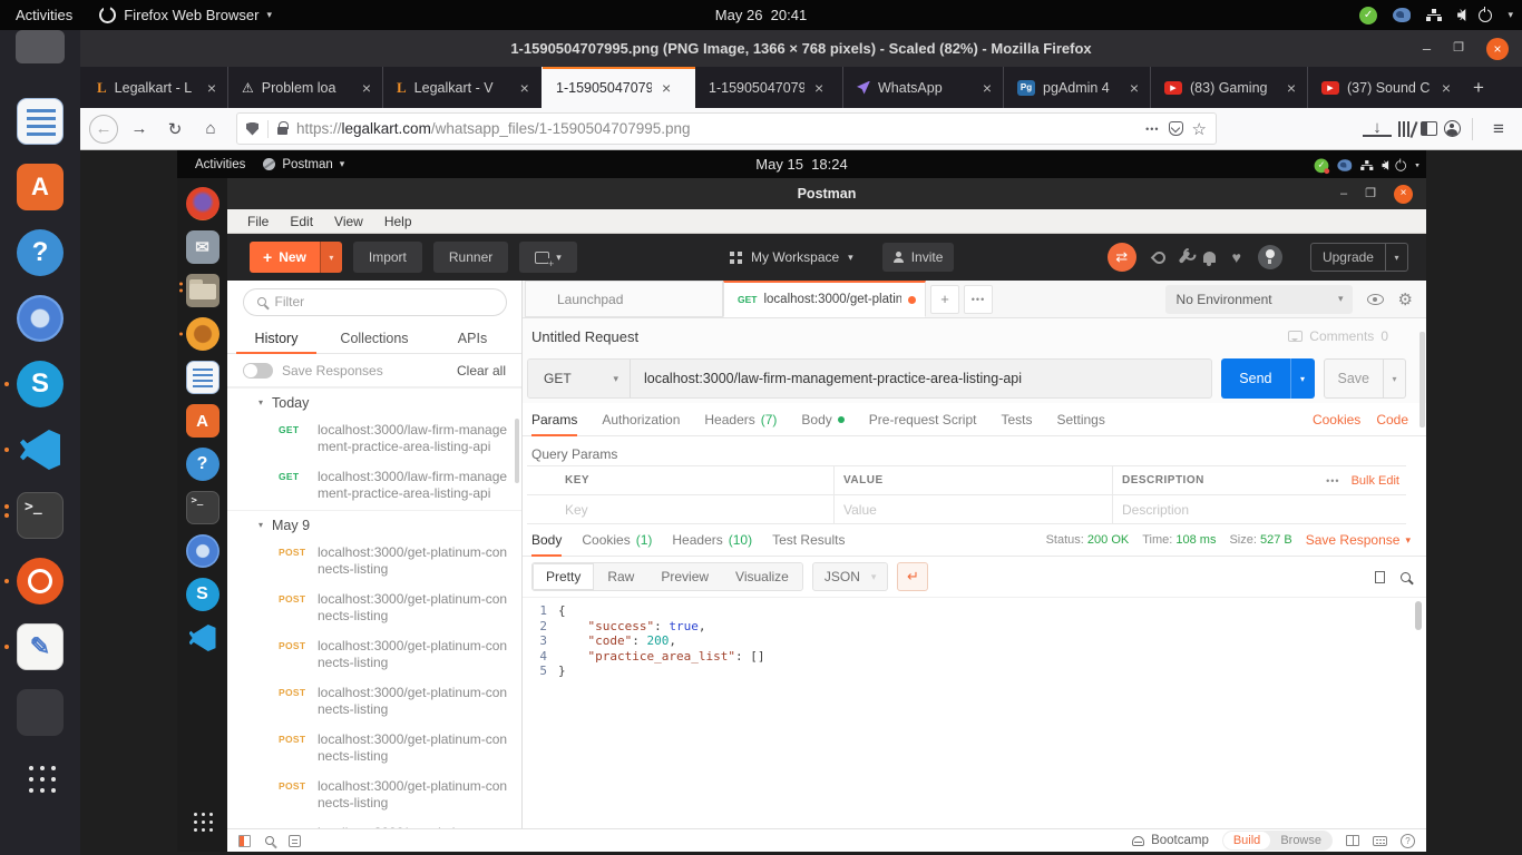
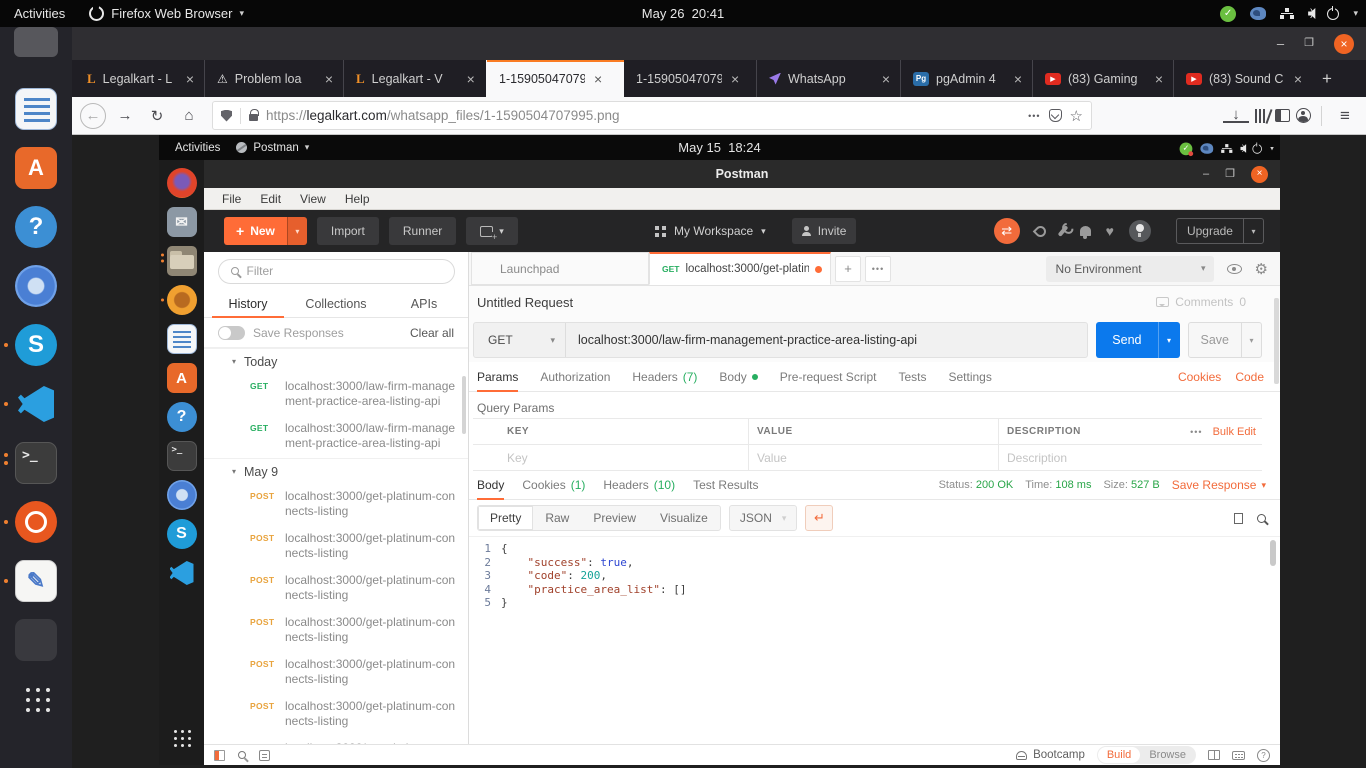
  Activities
  Firefox Web Browser
  ▾
  May 26 20:41
  ✓
  ▾
  A
  ?
  S
  >_
  ✎
- 1-1590504707995.png (PNG Image, 1366 × 768 pixels) - Scaled (82%) - Mozilla Firefox
  –
  ❐
  ×
  L
  Legalkart - L
  ×
  ⚠
  Problem loa
  ×
  L
  Legalkart - V
  ×
  1-15905047079
  ×
  1-15905047079
  ×
  WhatsApp
  ×
  Pg
  pgAdmin 4
  ×
  (83) Gaming
  ×
- (37) Sound C
+ (83) Sound C
  ×
  +
  ←
  →
  ↻
  ⌂
  https://legalkart.com/whatsapp_files/1-1590504707995.png
  •••
  ☆
  ↓
  ≡
  Activities
  Postman
  ▾
  May 15 18:24
  ✓
  ▾
  ✉
  A
  ?
  >_
  S
  Postman
  –
  ❐
  ×
  File
  Edit
  View
  Help
  +
  New
  ▾
  Import
  Runner
  ▾
  My Workspace
  ▾
  Invite
  ⇄
  ♥
  Upgrade
  ▾
  Filter
  History
  Collections
  APIs
  Save Responses
  Clear all
  ▾
  Today
  GET
  localhost:3000/law-firm-management-practice-area-listing-api
  GET
  localhost:3000/law-firm-management-practice-area-listing-api
  ▾
  May 9
  POST
  localhost:3000/get-platinum-connects-listing
  POST
  localhost:3000/get-platinum-connects-listing
  POST
  localhost:3000/get-platinum-connects-listing
  POST
  localhost:3000/get-platinum-connects-listing
  POST
  localhost:3000/get-platinum-connects-listing
  POST
  localhost:3000/get-platinum-connects-listing
  Launchpad
  GET
  localhost:3000/get-platin
  +
  •••
  No Environment
  ▾
  ⚙
  Untitled Request
  Comments
  0
  GET
  ▾
  localhost:3000/law-firm-management-practice-area-listing-api
  Send
  ▾
  Save
  ▾
  Params
  Authorization
  Headers
  (7)
  Body
  Pre-request Script
  Tests
  Settings
  Cookies
  Code
  Query Params
  KEY
  VALUE
  DESCRIPTION
  •••
  Bulk Edit
  Key
  Value
  Description
  Body
  Cookies
  (1)
  Headers
  (10)
  Test Results
  Status: 200 OK
  Time: 108 ms
  Size: 527 B
  Save Response
  ▾
  Pretty
  Raw
  Preview
  Visualize
  JSON
  ▾
  ↵
  1
  {
  2
  "success": true,
  3
  "code": 200,
  4
  "practice_area_list": []
  5
  }
  Bootcamp
  Build
  Browse
  ?
